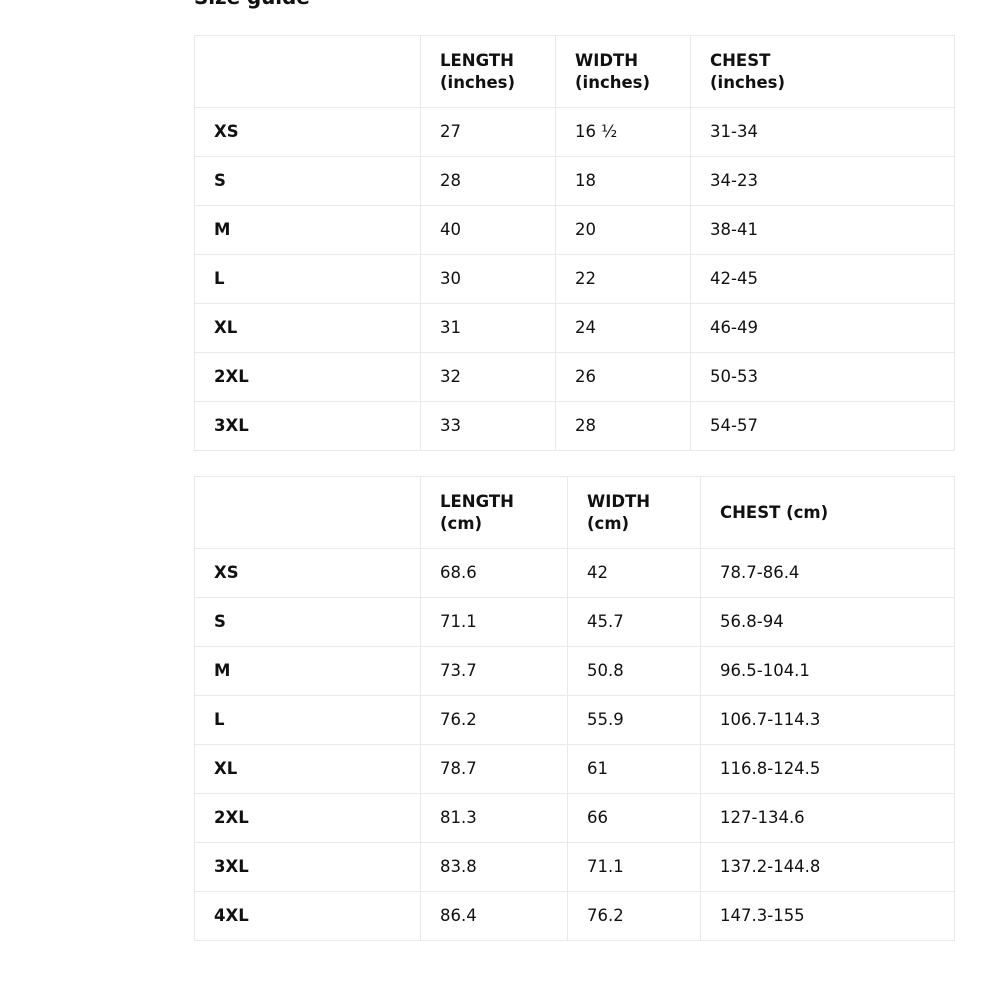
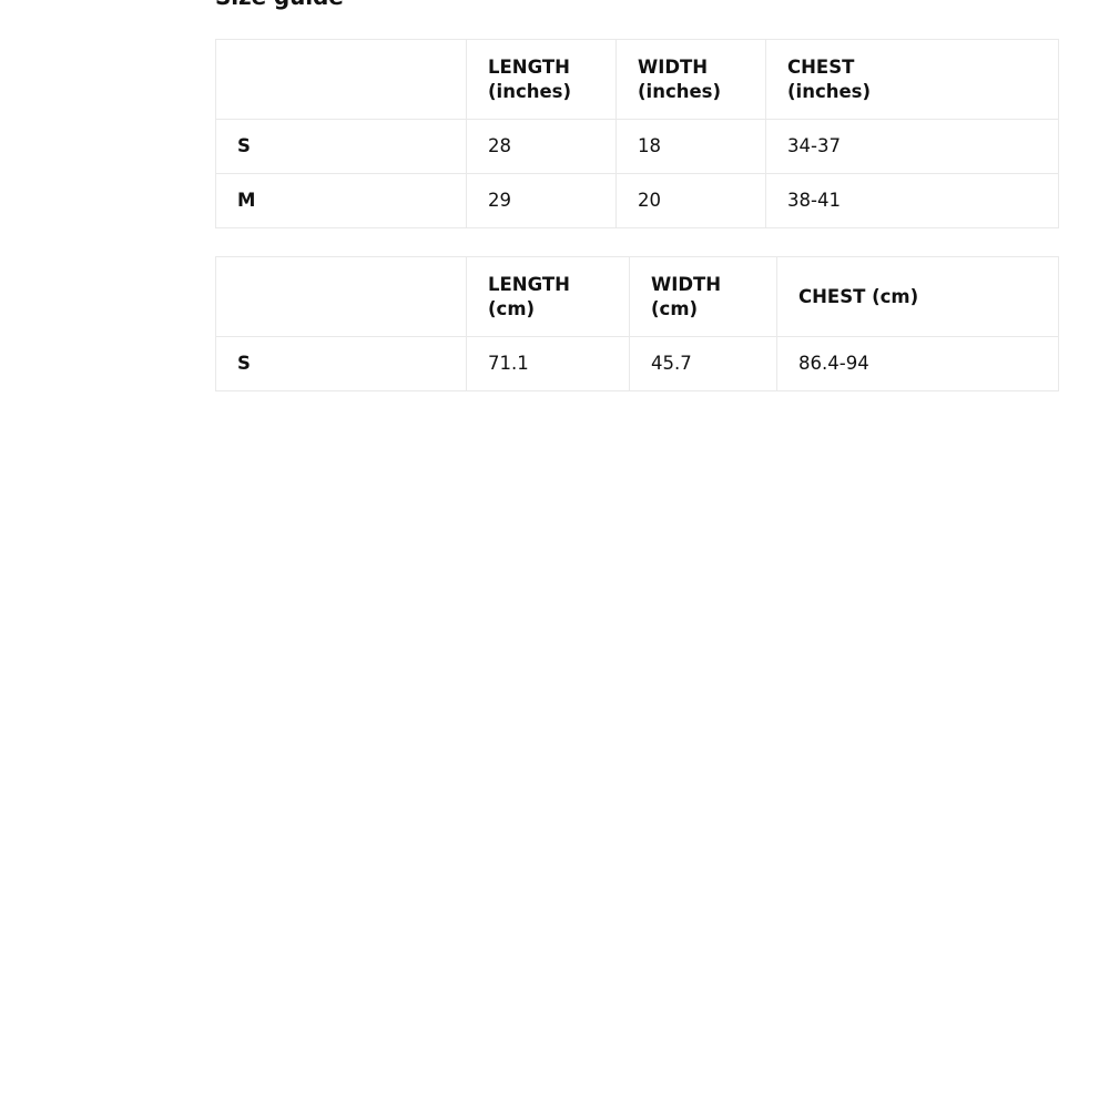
  	LENGTH (inches)	WIDTH (inches)	CHEST (inches)
- XS	27	16 ½	31-34
- S	28	18	34-23
+ S	28	18	34-37
- M	40	20	38-41
+ M	29	20	38-41
- L	30	22	42-45
- XL	31	24	46-49
- 2XL	32	26	50-53
- 3XL	33	28	54-57
  	LENGTH (cm)	WIDTH (cm)	CHEST (cm)
- XS	68.6	42	78.7-86.4
- S	71.1	45.7	56.8-94
+ S	71.1	45.7	86.4-94
- M	73.7	50.8	96.5-104.1
- L	76.2	55.9	106.7-114.3
- XL	78.7	61	116.8-124.5
- 2XL	81.3	66	127-134.6
- 3XL	83.8	71.1	137.2-144.8
- 4XL	86.4	76.2	147.3-155
